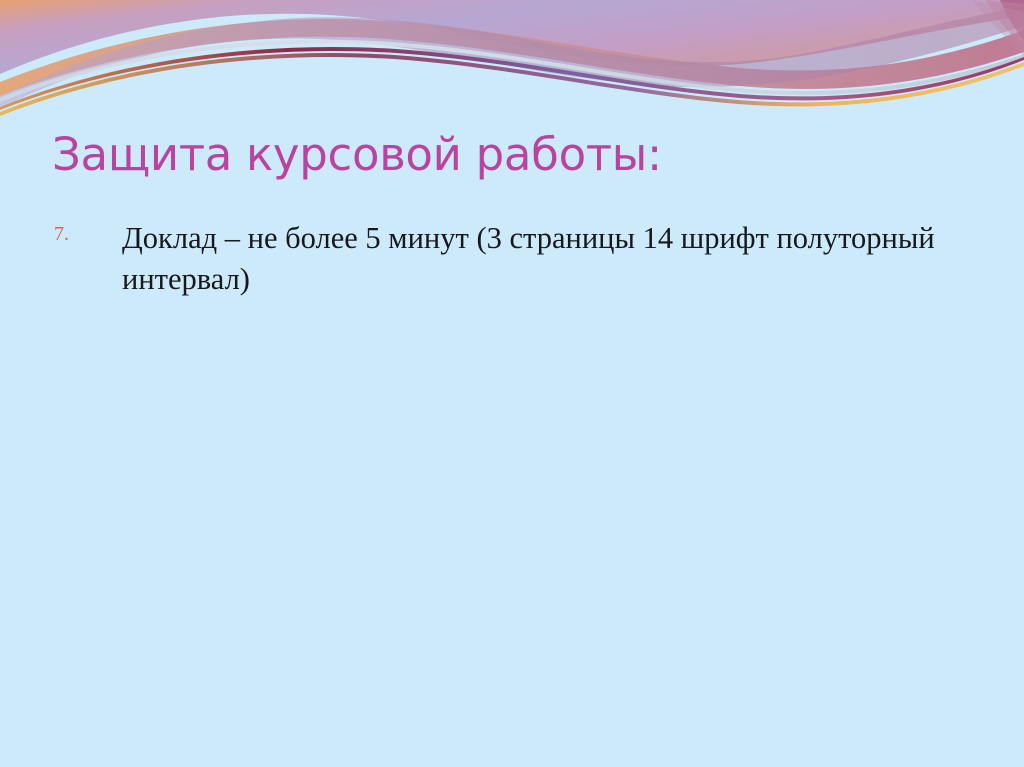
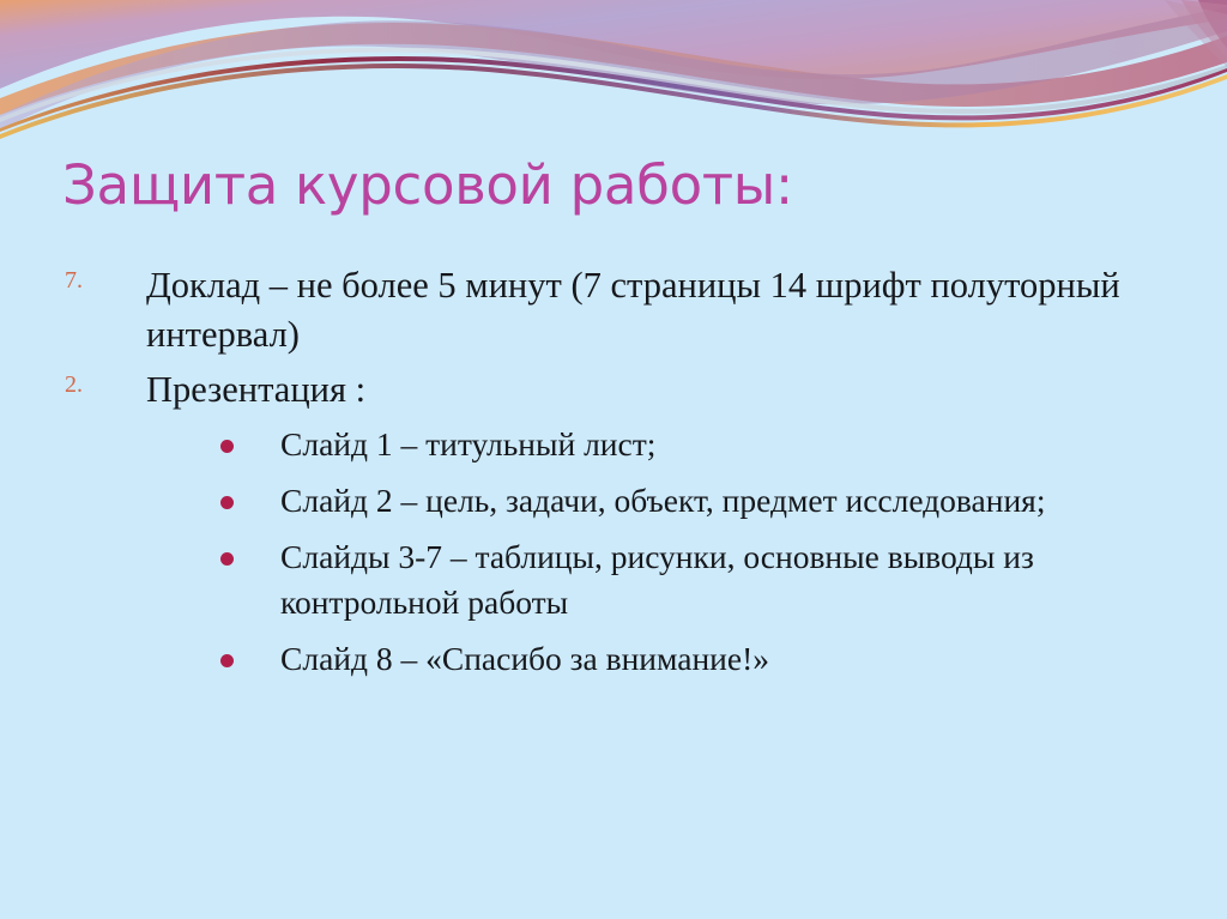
  Защита курсовой работы:
  7.
- Доклад – не более 5 минут (3 страницы 14 шрифт полуторный интервал)
+ Доклад – не более 5 минут (7 страницы 14 шрифт полуторный интервал)
+ 2.
+ Презентация :
+ Слайд 1 – титульный лист;
+ Слайд 2 – цель, задачи, объект, предмет исследования;
+ Слайды 3-7 – таблицы, рисунки, основные выводы из контрольной работы
+ Слайд 8 – «Спасибо за внимание!»
